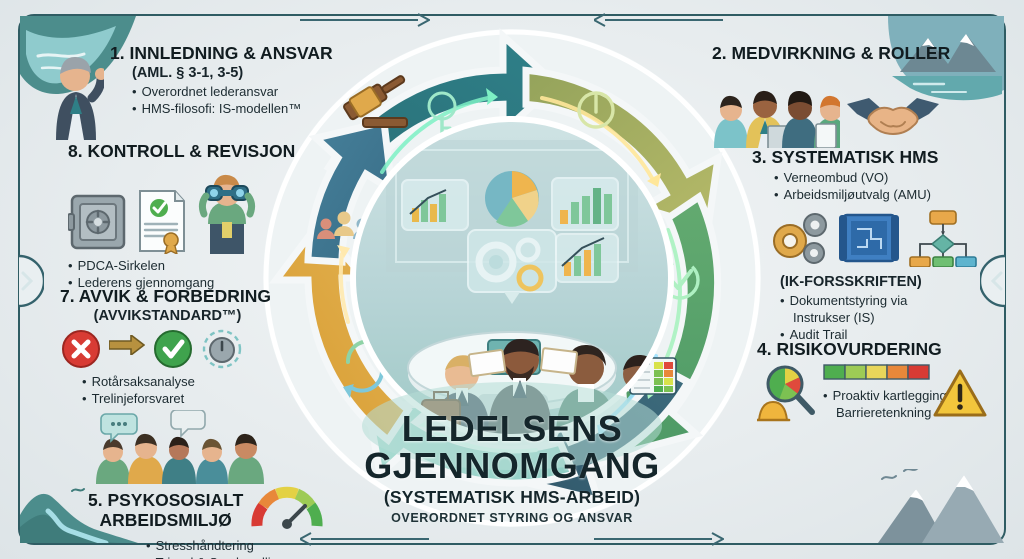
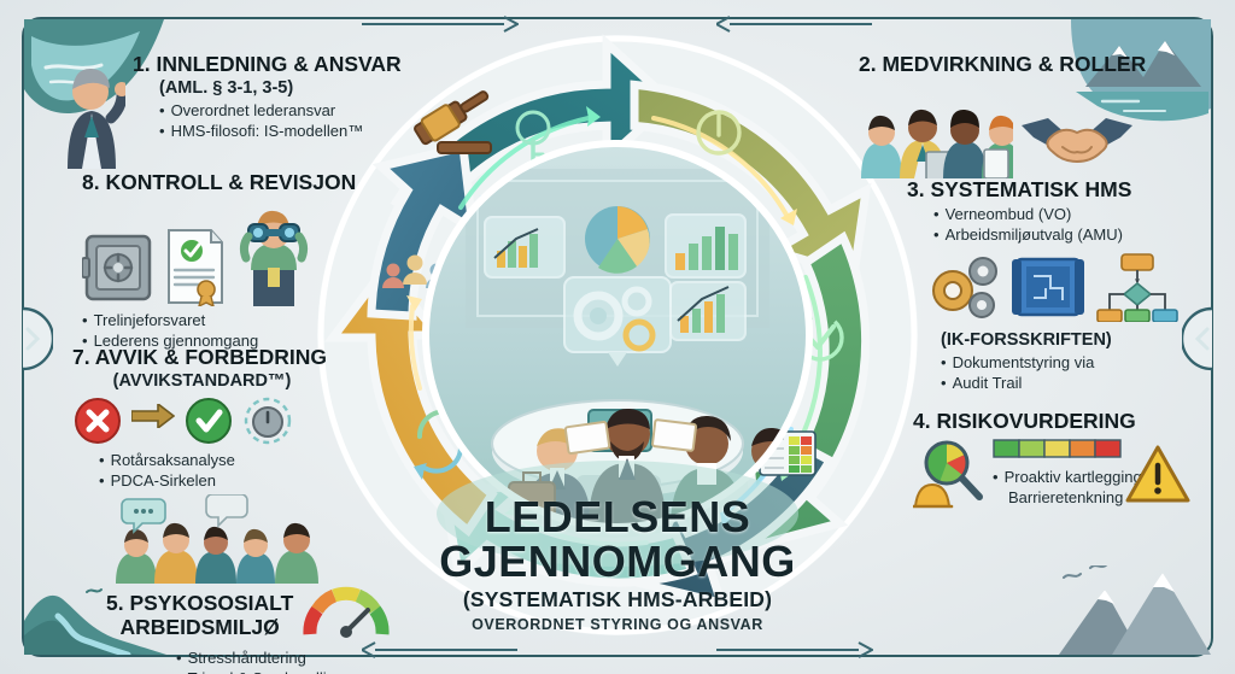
  LEDELSENS
  GJENNOMGANG
  (SYSTEMATISK HMS-ARBEID)
  OVERORDNET STYRING OG ANSVAR
  1. INNLEDNING & ANSVAR
  (AML. § 3-1, 3-5)
  Overordnet lederansvar
  HMS-filosofi: IS-modellen™
  8. KONTROLL & REVISJON
- PDCA-Sirkelen
+ Trelinjeforsvaret
  Lederens gjennomgang
  7. AVVIK & FORBEDRING
  (AVVIKSTANDARD™)
  Rotårsaksanalyse
- Trelinjeforsvaret
+ PDCA-Sirkelen
  5. PSYKOSOSIALT
  ARBEIDSMILJØ
  Stresshåndtering
  2. MEDVIRKNING & ROLLER
  3. SYSTEMATISK HMS
  Verneombud (VO)
  Arbeidsmiljøutvalg (AMU)
  (IK-FORSSKRIFTEN)
  Dokumentstyring via
- Instrukser (IS)
  Audit Trail
  4. RISIKOVURDERING
  Proaktiv kartlegging
  Barrieretenkning
